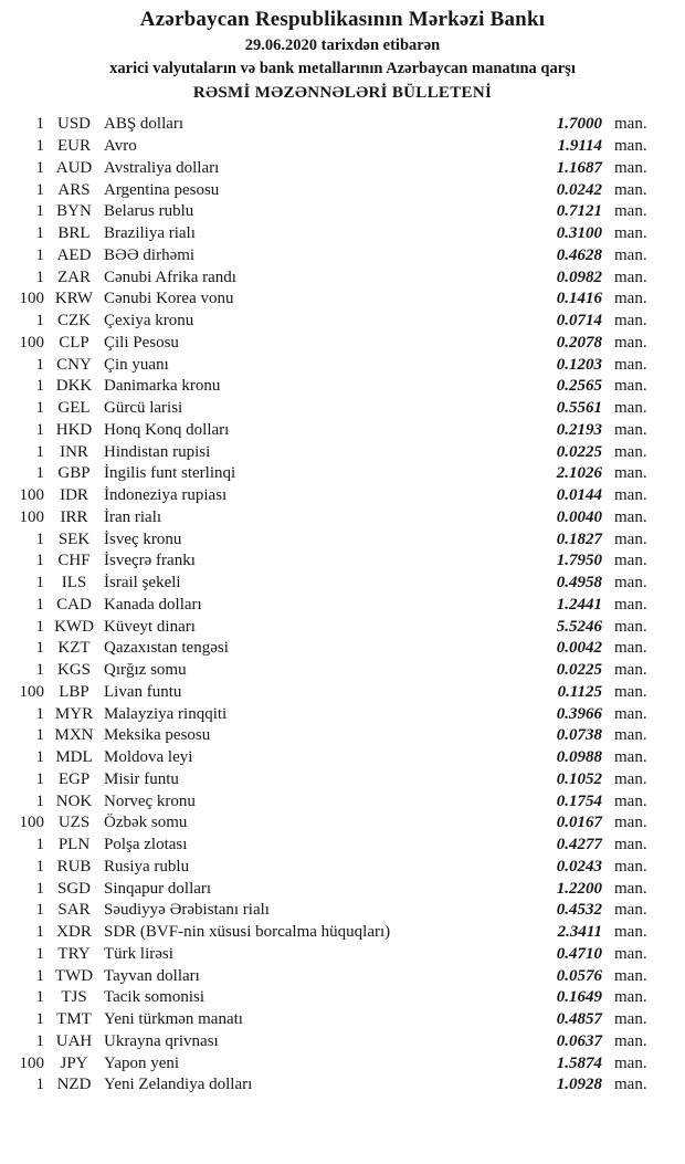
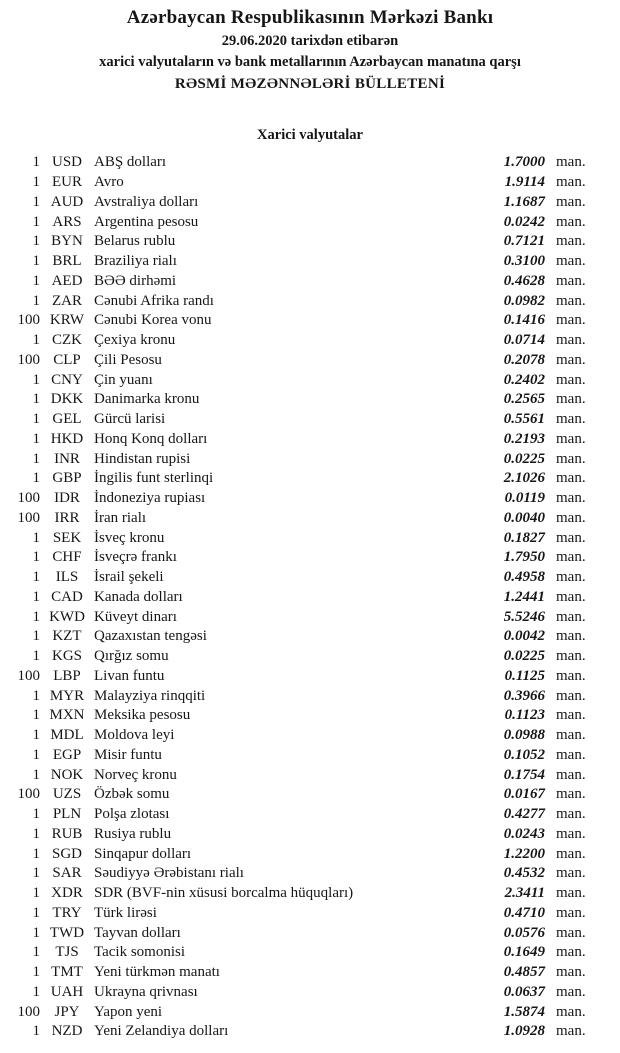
  Azərbaycan Respublikasının Mərkəzi Bankı
  29.06.2020 tarixdən etibarən
  xarici valyutaların və bank metallarının Azərbaycan manatına qarşı
  RƏSMİ MƏZƏNNƏLƏRİ BÜLLETENİ
+ Xarici valyutalar
  1
  USD
  ABŞ dolları
  1.7000
  man.
  1
  EUR
  Avro
  1.9114
  man.
  1
  AUD
  Avstraliya dolları
  1.1687
  man.
  1
  ARS
  Argentina pesosu
  0.0242
  man.
  1
  BYN
  Belarus rublu
  0.7121
  man.
  1
  BRL
  Braziliya rialı
  0.3100
  man.
  1
  AED
  BƏƏ dirhəmi
  0.4628
  man.
  1
  ZAR
  Cənubi Afrika randı
  0.0982
  man.
  100
  KRW
  Cənubi Korea vonu
  0.1416
  man.
  1
  CZK
  Çexiya kronu
  0.0714
  man.
  100
  CLP
  Çili Pesosu
  0.2078
  man.
  1
  CNY
  Çin yuanı
- 0.1203
+ 0.2402
  man.
  1
  DKK
  Danimarka kronu
  0.2565
  man.
  1
  GEL
  Gürcü larisi
  0.5561
  man.
  1
  HKD
  Honq Konq dolları
  0.2193
  man.
  1
  INR
  Hindistan rupisi
  0.0225
  man.
  1
  GBP
  İngilis funt sterlinqi
  2.1026
  man.
  100
  IDR
  İndoneziya rupiası
- 0.0144
+ 0.0119
  man.
  100
  IRR
  İran rialı
  0.0040
  man.
  1
  SEK
  İsveç kronu
  0.1827
  man.
  1
  CHF
  İsveçrə frankı
  1.7950
  man.
  1
  ILS
  İsrail şekeli
  0.4958
  man.
  1
  CAD
  Kanada dolları
  1.2441
  man.
  1
  KWD
  Küveyt dinarı
  5.5246
  man.
  1
  KZT
  Qazaxıstan tengəsi
  0.0042
  man.
  1
  KGS
  Qırğız somu
  0.0225
  man.
  100
  LBP
  Livan funtu
  0.1125
  man.
  1
  MYR
  Malayziya rinqqiti
  0.3966
  man.
  1
  MXN
  Meksika pesosu
- 0.0738
+ 0.1123
  man.
  1
  MDL
  Moldova leyi
  0.0988
  man.
  1
  EGP
  Misir funtu
  0.1052
  man.
  1
  NOK
  Norveç kronu
  0.1754
  man.
  100
  UZS
  Özbək somu
  0.0167
  man.
  1
  PLN
  Polşa zlotası
  0.4277
  man.
  1
  RUB
  Rusiya rublu
  0.0243
  man.
  1
  SGD
  Sinqapur dolları
  1.2200
  man.
  1
  SAR
  Səudiyyə Ərəbistanı rialı
  0.4532
  man.
  1
  XDR
  SDR (BVF-nin xüsusi borcalma hüquqları)
  2.3411
  man.
  1
  TRY
  Türk lirəsi
  0.4710
  man.
  1
  TWD
  Tayvan dolları
  0.0576
  man.
  1
  TJS
  Tacik somonisi
  0.1649
  man.
  1
  TMT
  Yeni türkmən manatı
  0.4857
  man.
  1
  UAH
  Ukrayna qrivnası
  0.0637
  man.
  100
  JPY
  Yapon yeni
  1.5874
  man.
  1
  NZD
  Yeni Zelandiya dolları
  1.0928
  man.
